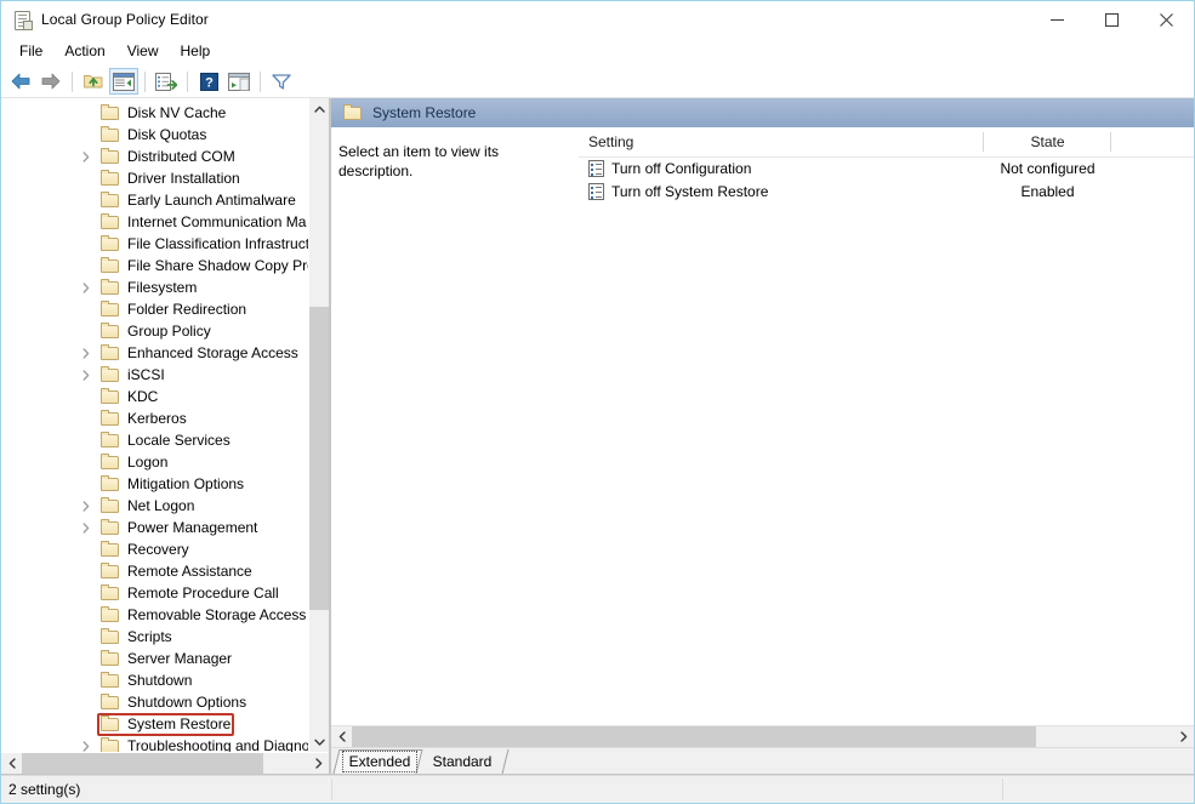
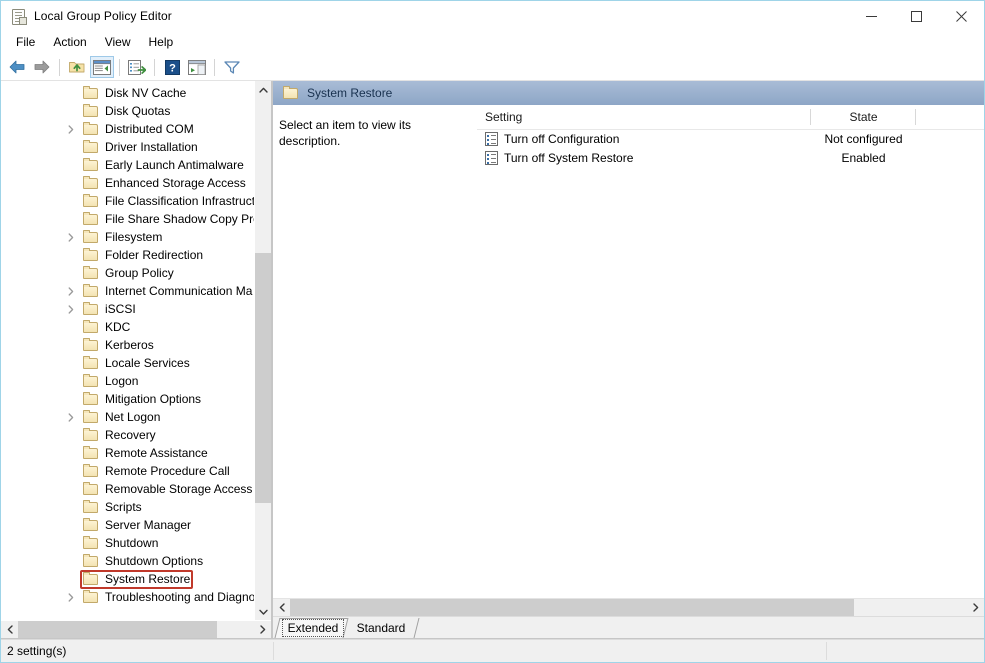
  Local Group Policy Editor
  File
  Action
  View
  Help
  ?
  Disk NV Cache
  Disk Quotas
  Distributed COM
  Driver Installation
  Early Launch Antimalware
- Internet Communication Ma
+ Enhanced Storage Access
  File Classification Infrastruc
  File Share Shadow Copy Pr
  Filesystem
  Folder Redirection
  Group Policy
- Enhanced Storage Access
+ Internet Communication Ma
  iSCSI
  KDC
  Kerberos
  Locale Services
  Logon
  Mitigation Options
  Net Logon
- Power Management
  Recovery
  Remote Assistance
  Remote Procedure Call
  Removable Storage Access
  Scripts
  Server Manager
  Shutdown
  Shutdown Options
  System Restore
  Troubleshooting and Diagno
  System Restore
  Select an item to view its description.
  Setting
  State
  Turn off Configuration
  Not configured
  Turn off System Restore
  Enabled
  Extended
  Standard
  2 setting(s)
